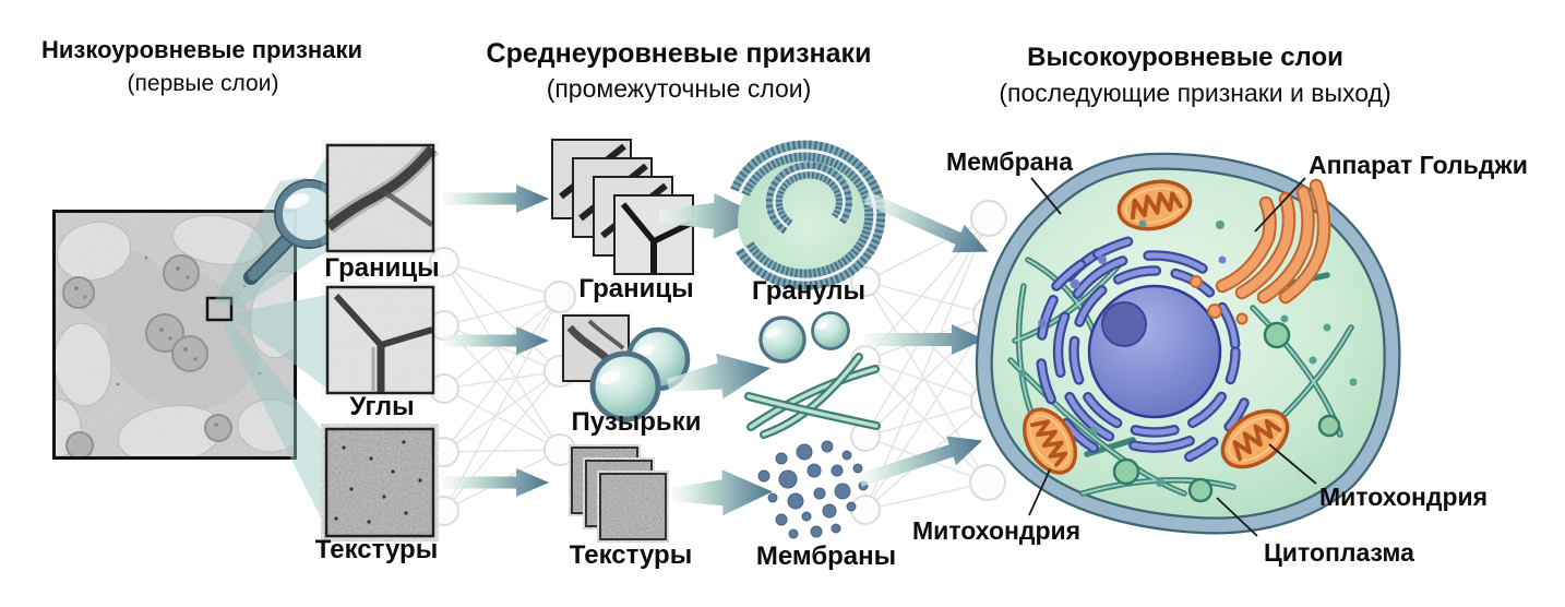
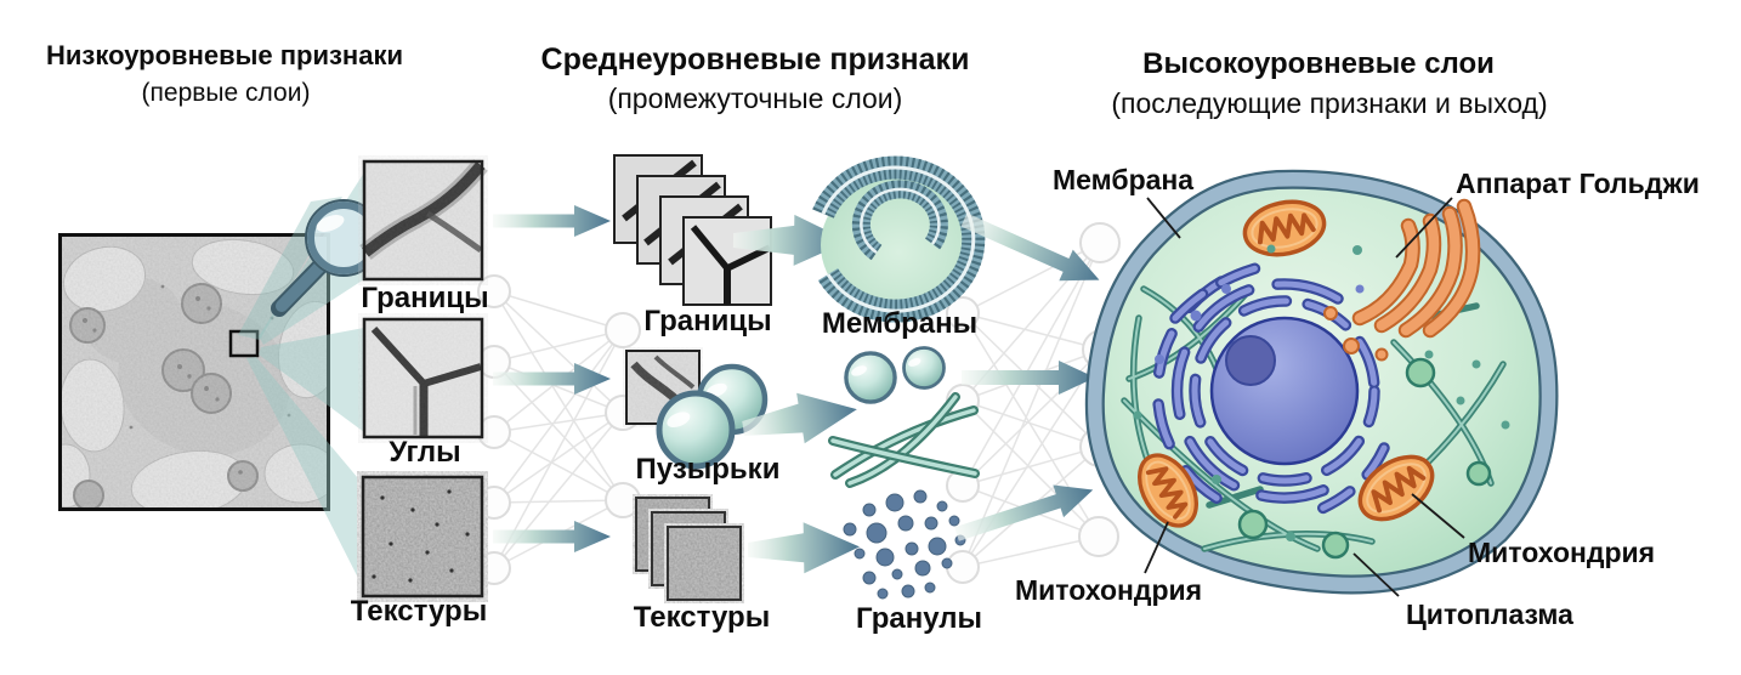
  Низкоуровневые признаки
  (первые слои)
  Среднеуровневые признаки
  (промежуточные слои)
  Высокоуровневые слои
  (последующие признаки и выход)
  Границы
  Углы
  Текстуры
  Границы
- Гранулы
+ Мембраны
  Пузырьки
  Текстуры
- Мембраны
+ Гранулы
  Мембрана
  Аппарат Гольджи
  Митохондрия
  Митохондрия
  Цитоплазма
